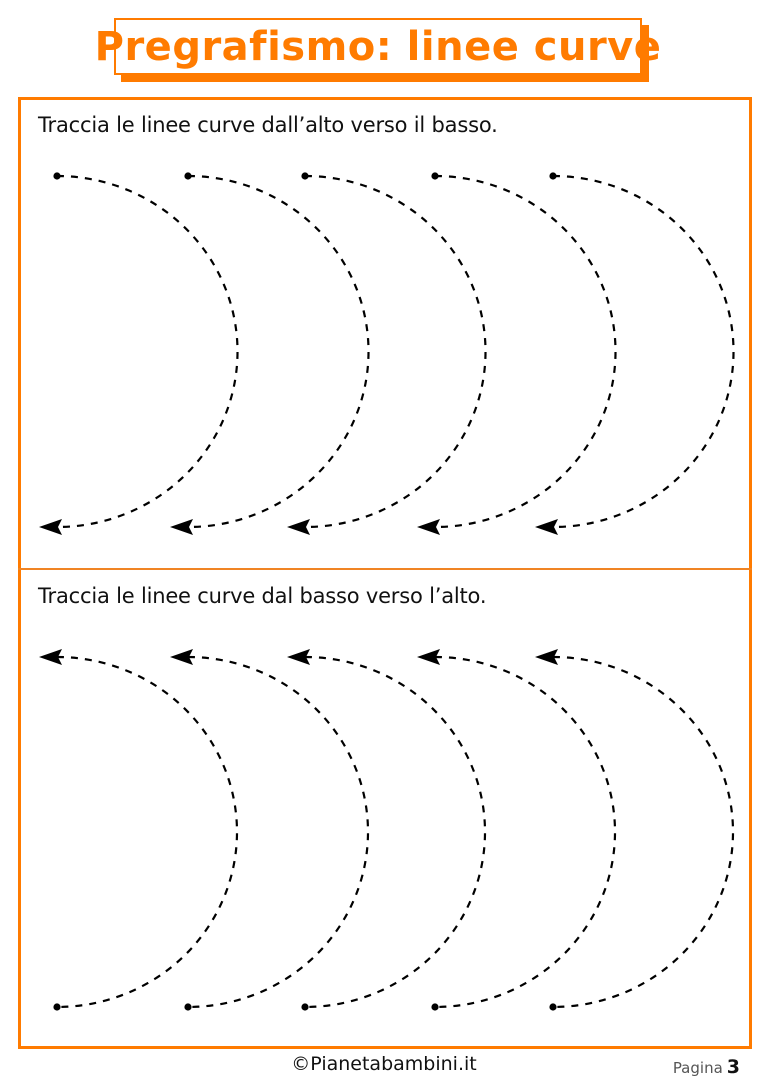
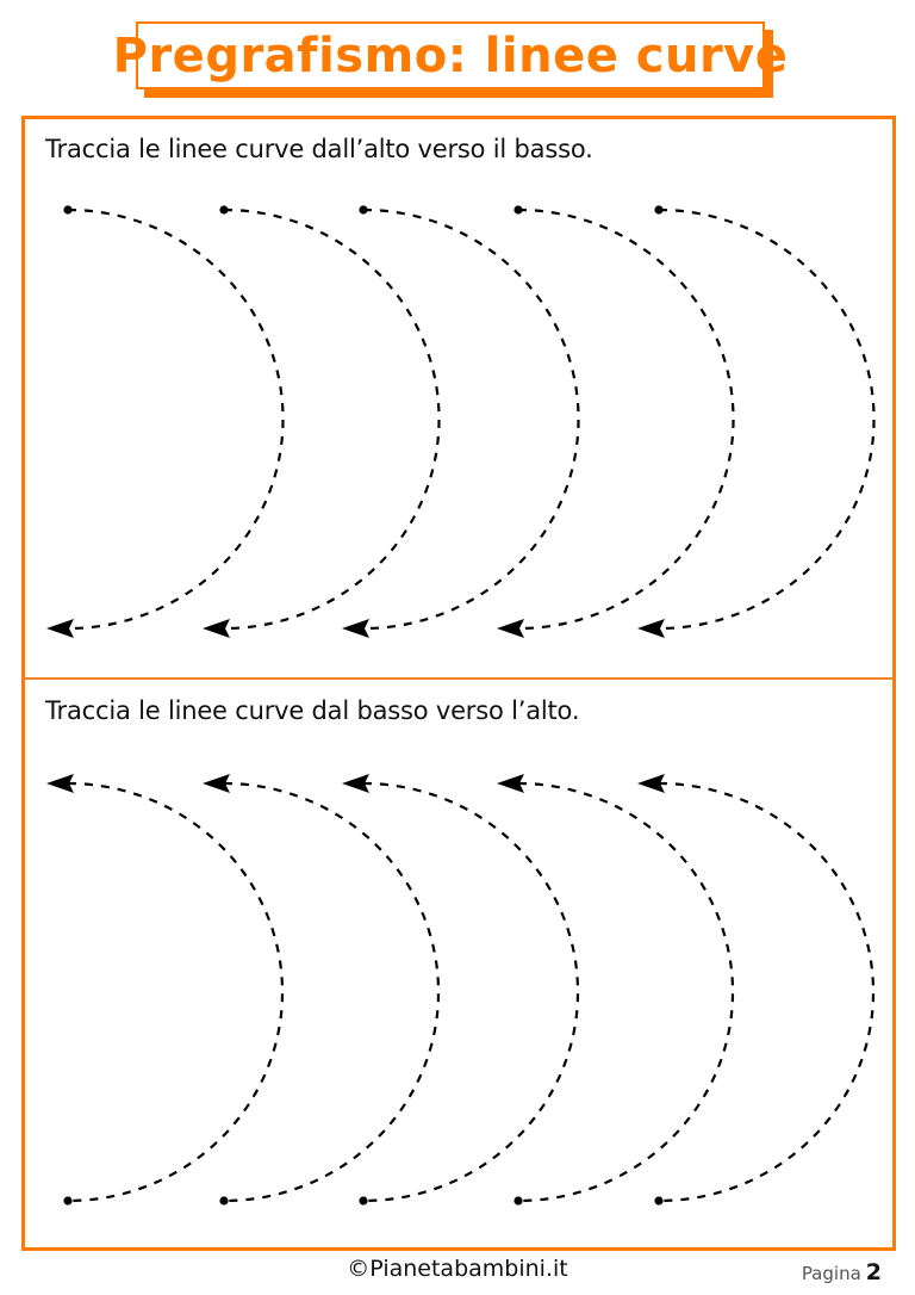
  Pregrafismo: linee curve
  Traccia le linee curve dall’alto verso il basso.
  Traccia le linee curve dal basso verso l’alto.
  ©Pianetabambini.it
- Pagina 3
+ Pagina 2
